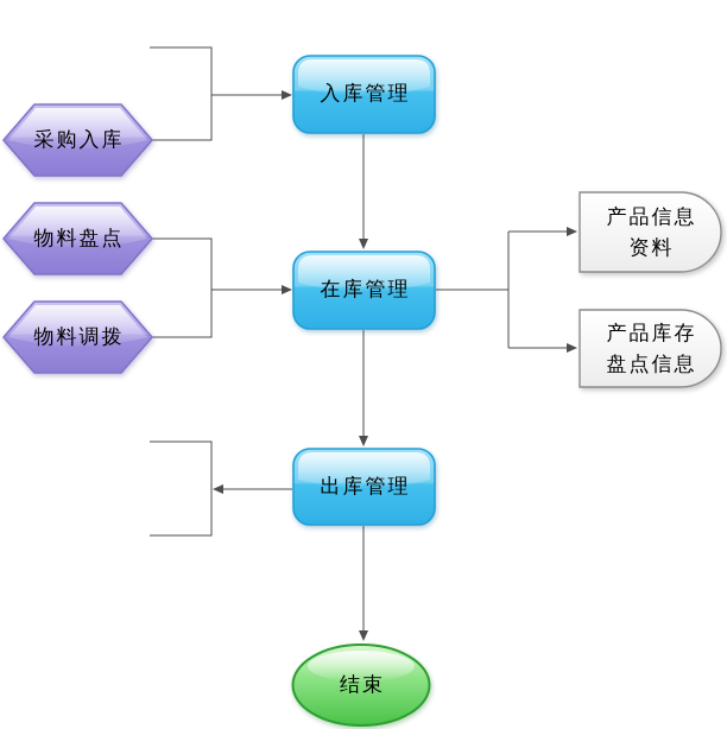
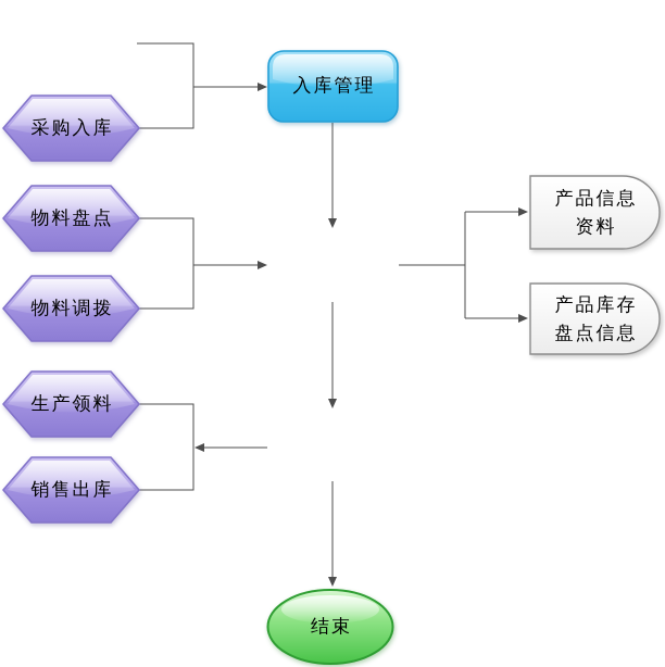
  采购入库
  物料盘点
  物料调拨
+ 生产领料
+ 销售出库
  入库管理
- 在库管理
- 出库管理
  产品信息
  资料
  产品库存
  盘点信息
  结束
